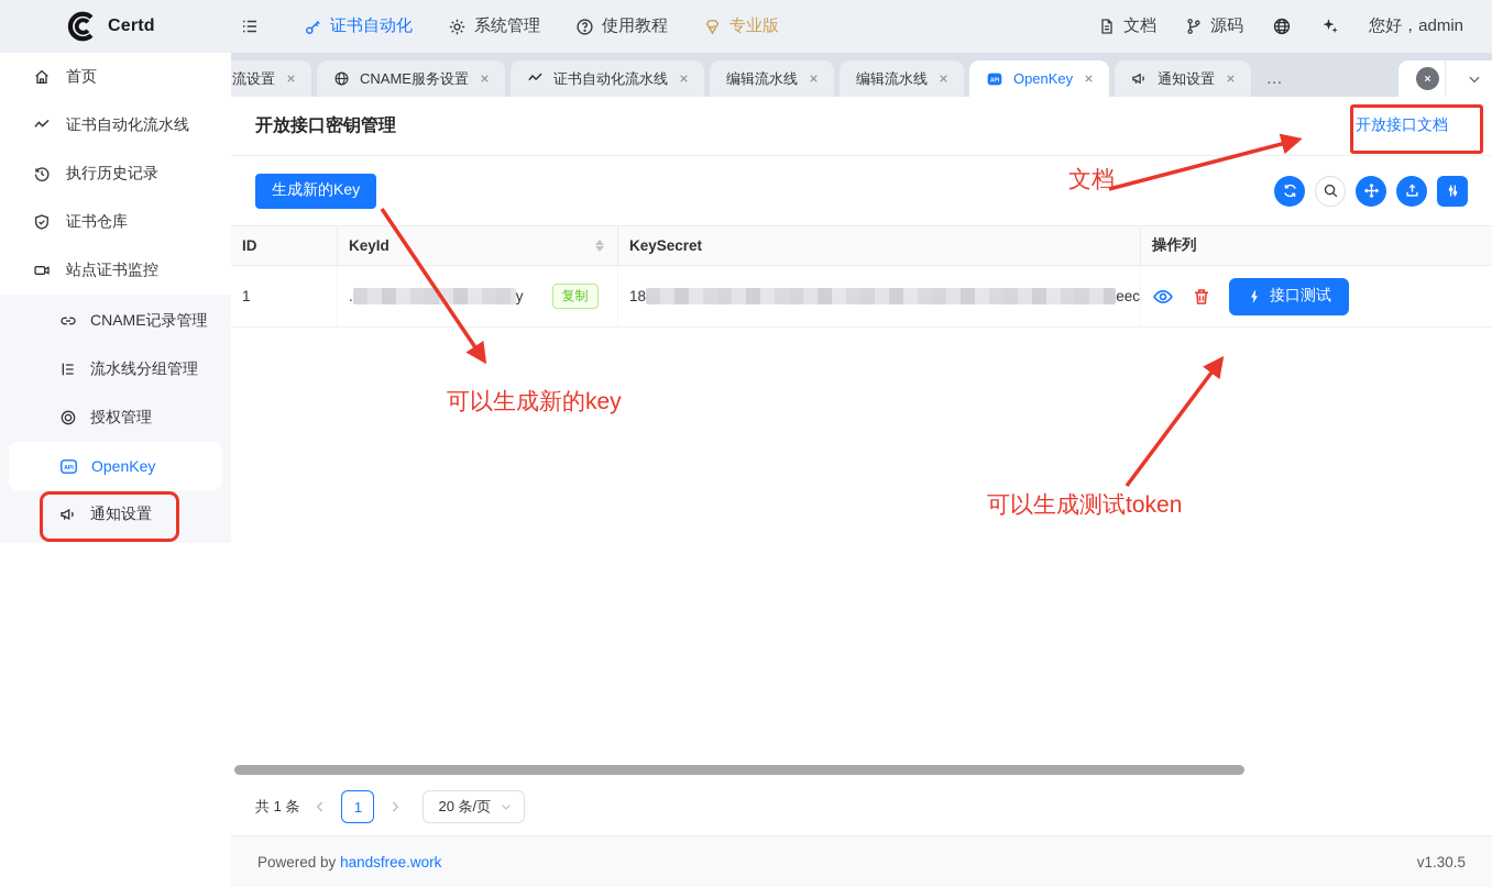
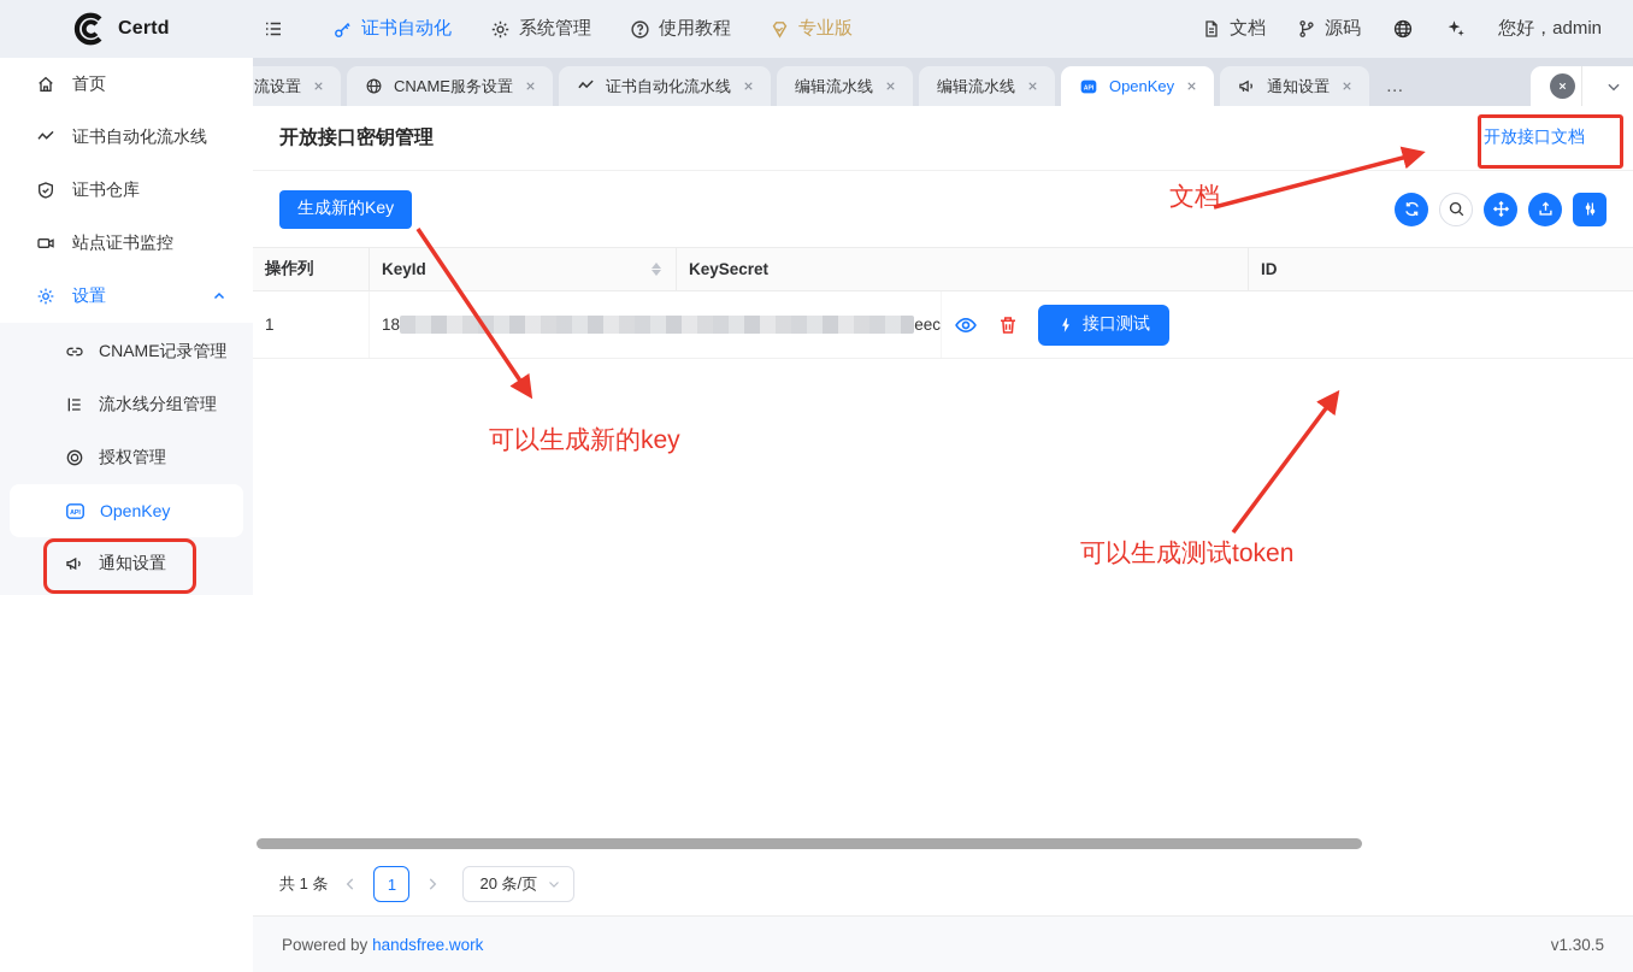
  Certd
  证书自动化
  系统管理
  使用教程
  专业版
  文档
  源码
  您好，admin
  首页
  证书自动化流水线
- 执行历史记录
  证书仓库
  站点证书监控
+ 设置
  CNAME记录管理
  流水线分组管理
  授权管理
  OpenKey
  通知设置
  流设置
  CNAME服务设置
  证书自动化流水线
  编辑流水线
  编辑流水线
  OpenKey
  通知设置
  …
  开放接口密钥管理
  开放接口文档
  生成新的Key
- ID
+ 操作列
  KeyId
  KeySecret
- 操作列
+ ID
  1
- .
- y
- 复制
  18
  eec
  接口测试
  共 1 条
  1
  20 条/页
  Powered by
  handsfree.work
  v1.30.5
  文档
  可以生成新的key
  可以生成测试token
